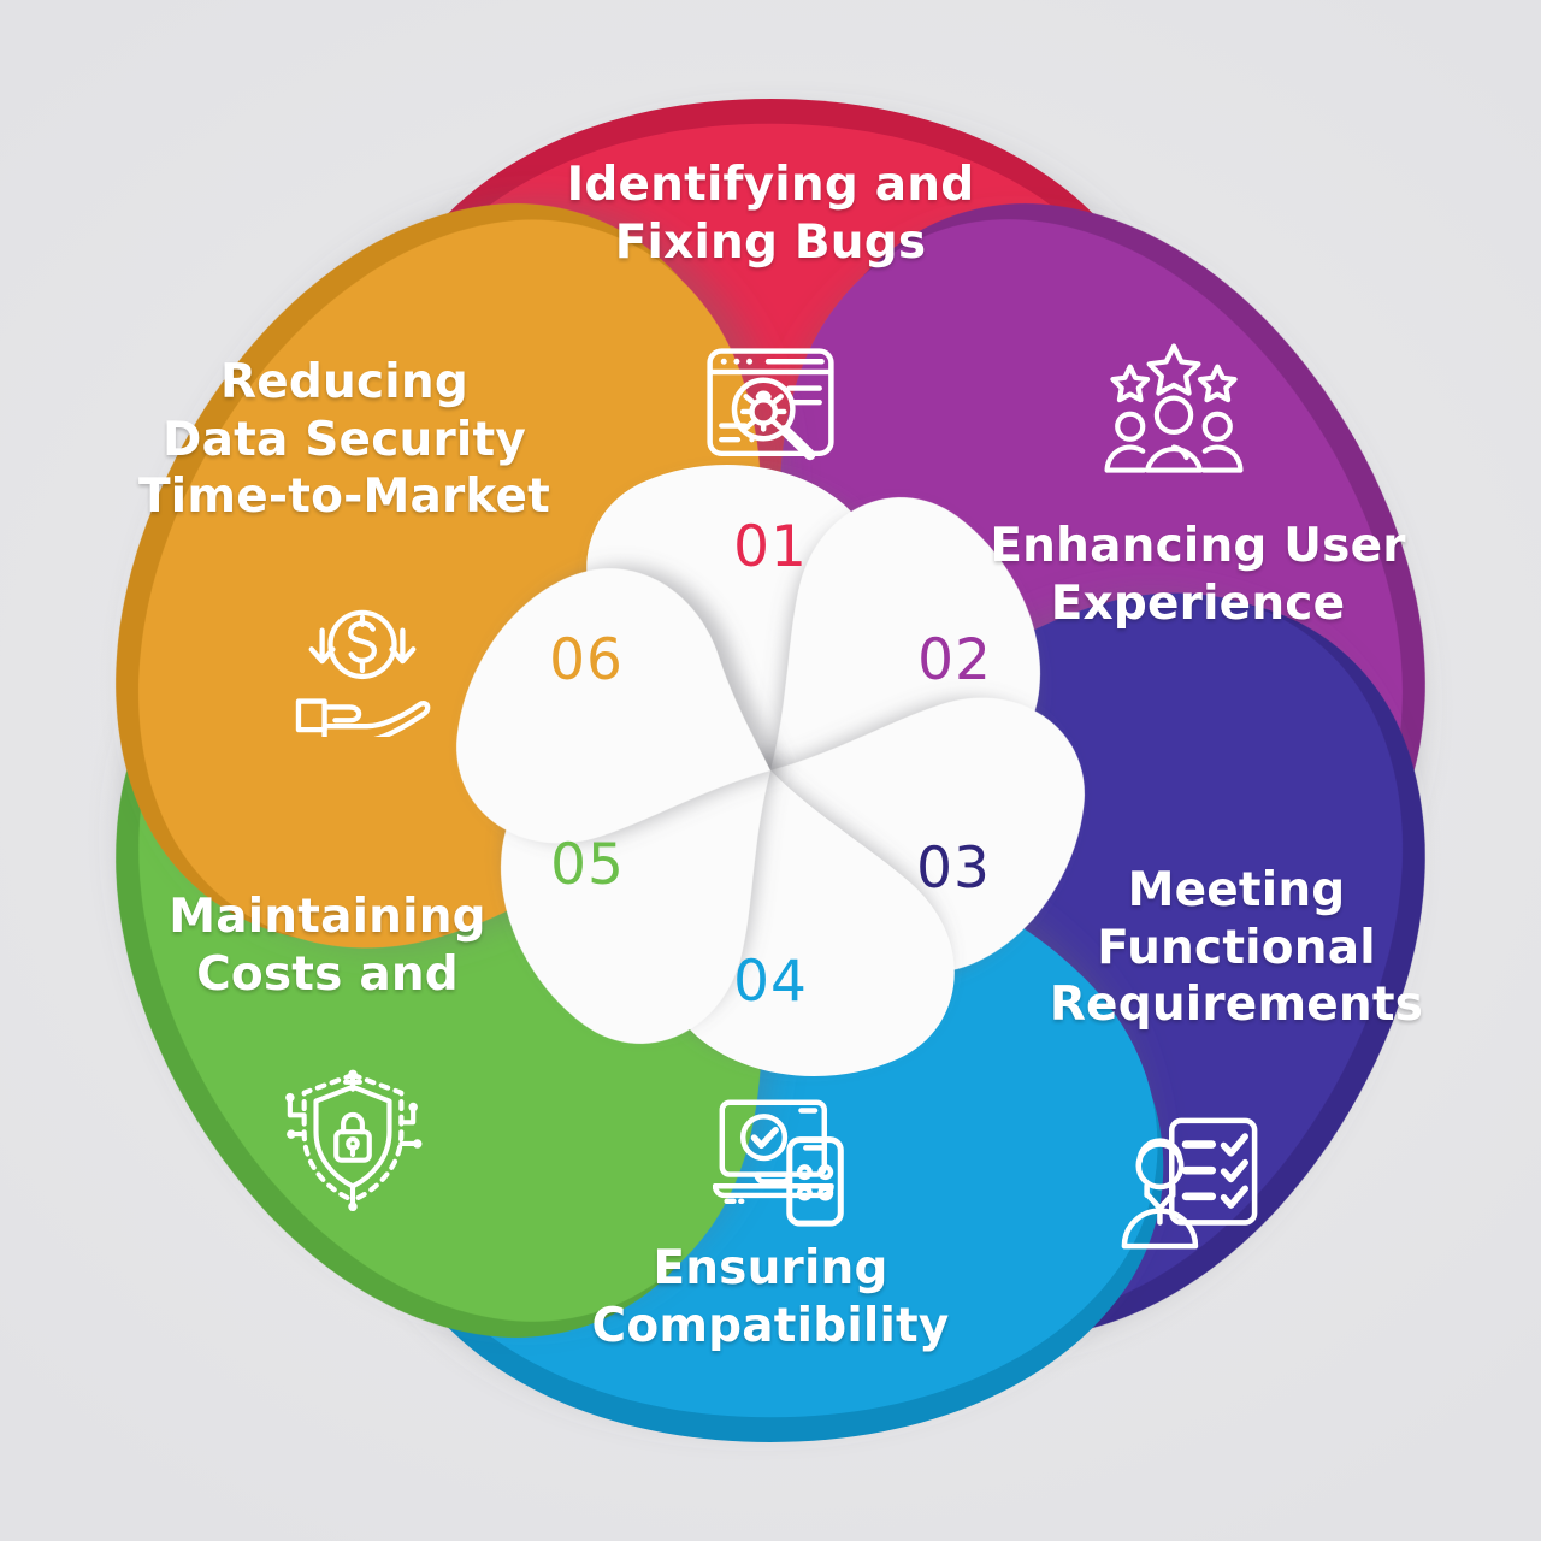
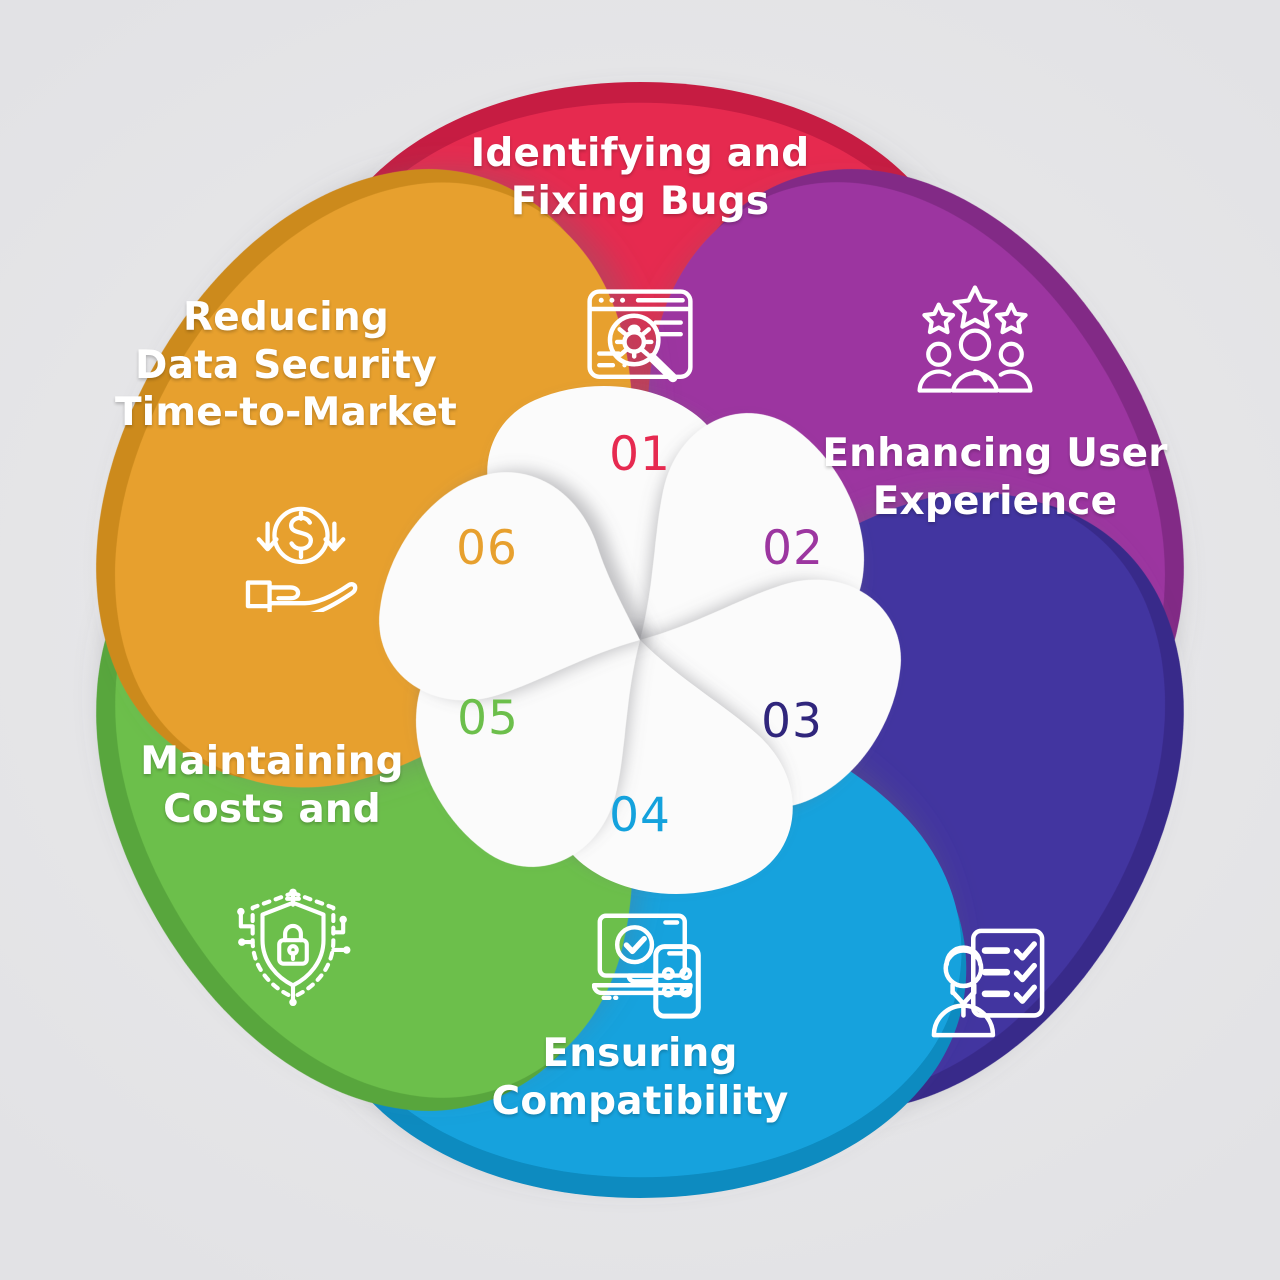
  Identifying and
  Fixing Bugs
  01
  Enhancing User
  Experience
  02
- Meeting
- Functional
- Requirements
  03
  04
  Ensuring
  Compatibility
  Maintaining
  Costs and
  05
  Reducing
  Data Security
  Time-to-Market
  06
